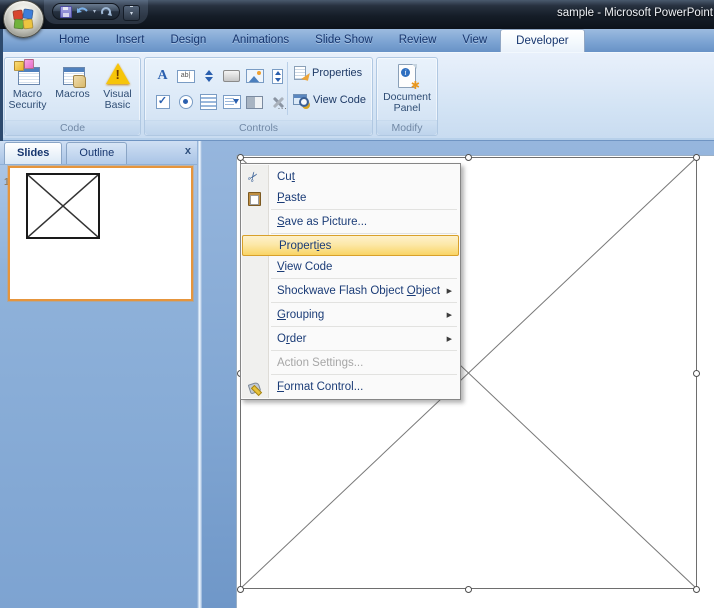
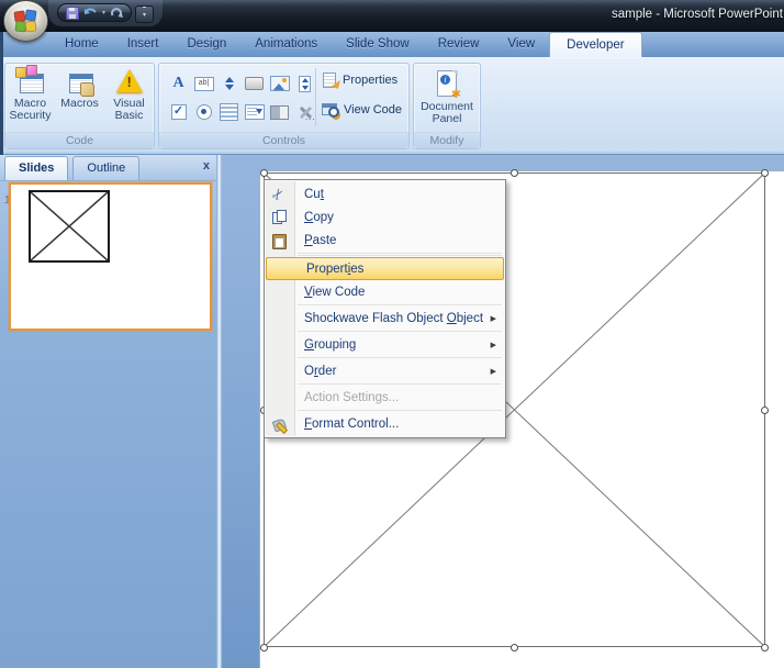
  sample - Microsoft PowerPoint
  Home
  Insert
  Design
  Animations
  Slide Show
  Review
  View
  Developer
  Macro Security
  Macros
  !
  Visual Basic
  Code
  A
  ✓
  ...
  Properties
  View Code
  Controls
  i
  ✱
  Document Panel
  Modify
  Slides
  Outline
  x
  1
  Cut
+ Copy
  Paste
- Save as Picture...
  Properties
  View Code
  Shockwave Flash Object Object
  Grouping
  Order
  Action Settings...
  Format Control...
